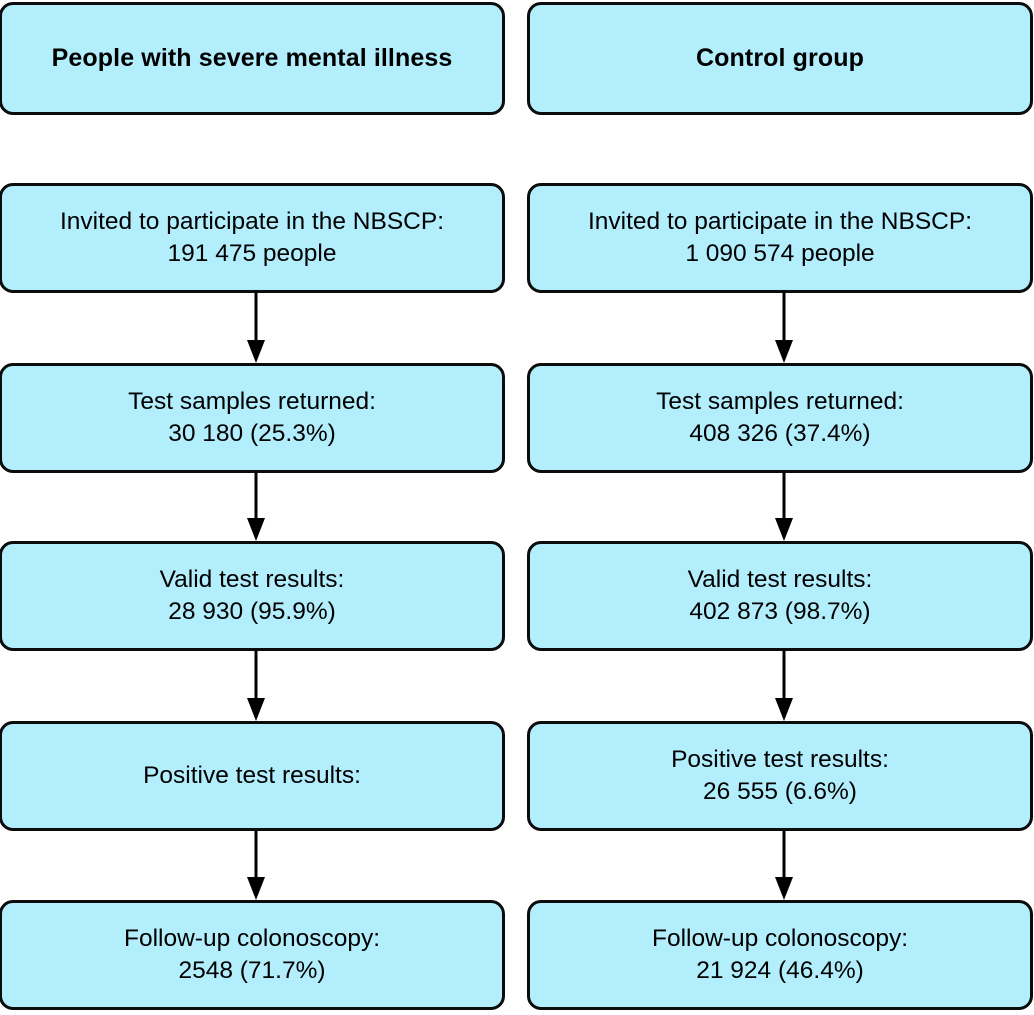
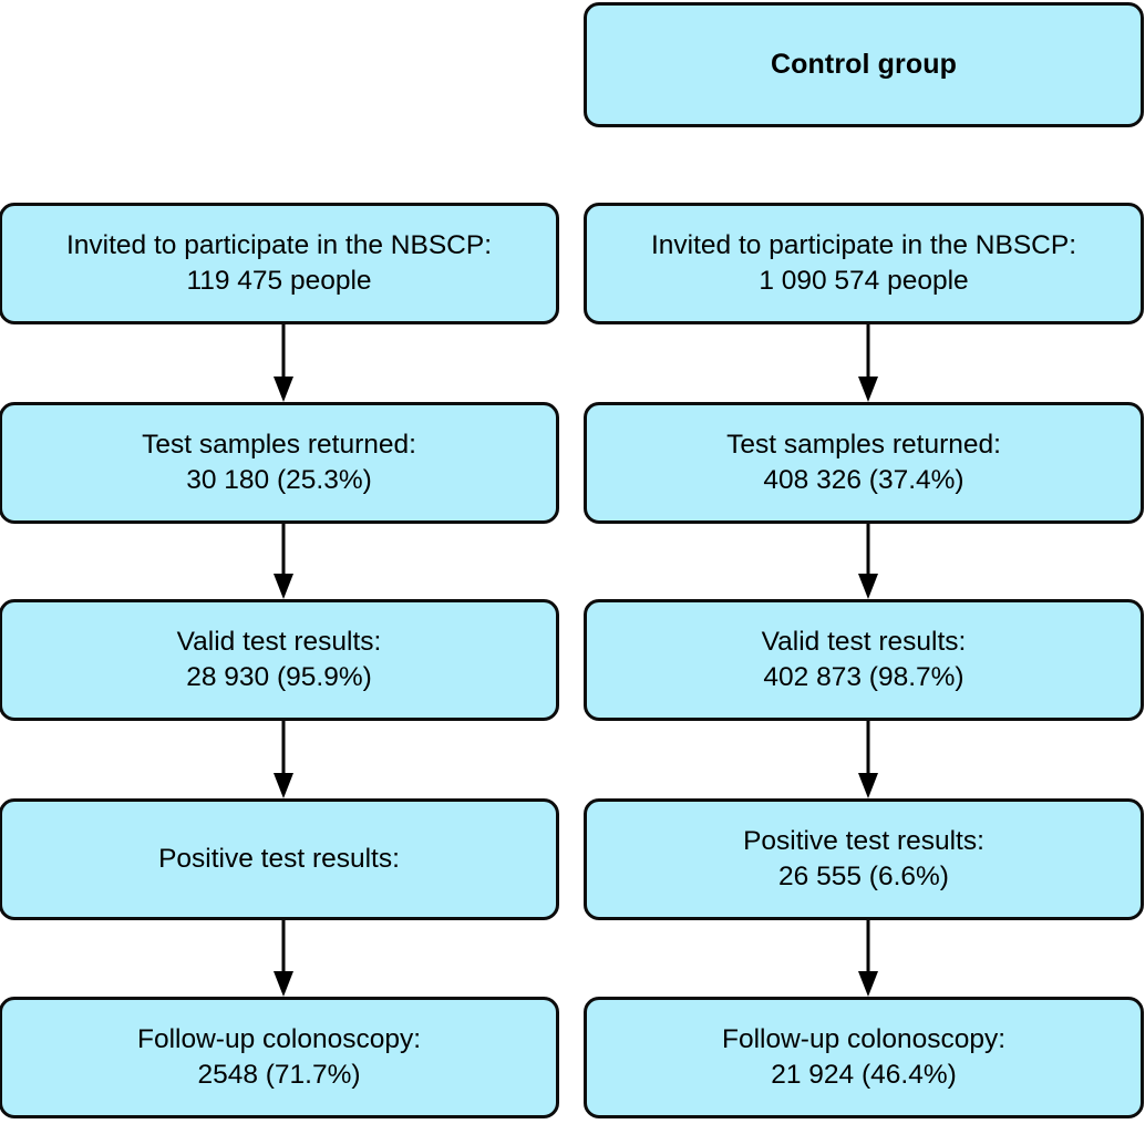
- People with severe mental illness
  Invited to participate in the NBSCP:
- 191 475 people
+ 119 475 people
  Test samples returned:
  30 180 (25.3%)
  Valid test results:
  28 930 (95.9%)
  Positive test results:
  Follow-up colonoscopy:
  2548 (71.7%)
  Control group
  Invited to participate in the NBSCP:
  1 090 574 people
  Test samples returned:
  408 326 (37.4%)
  Valid test results:
  402 873 (98.7%)
  Positive test results:
  26 555 (6.6%)
  Follow-up colonoscopy:
  21 924 (46.4%)
